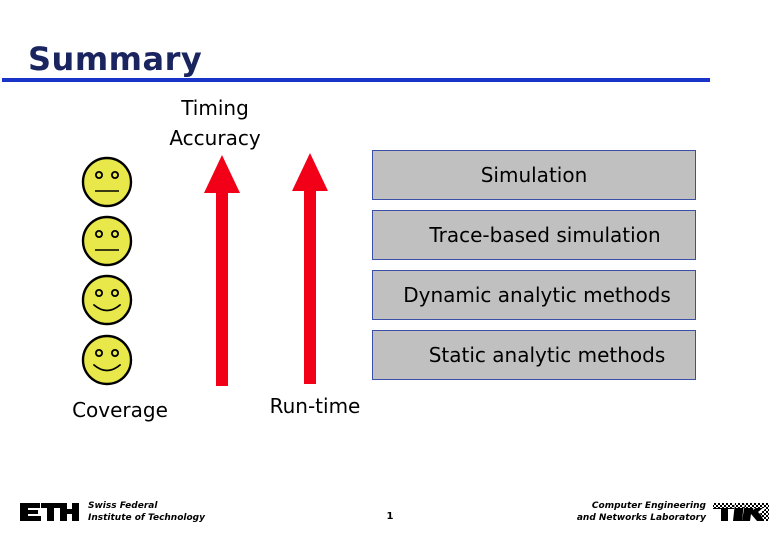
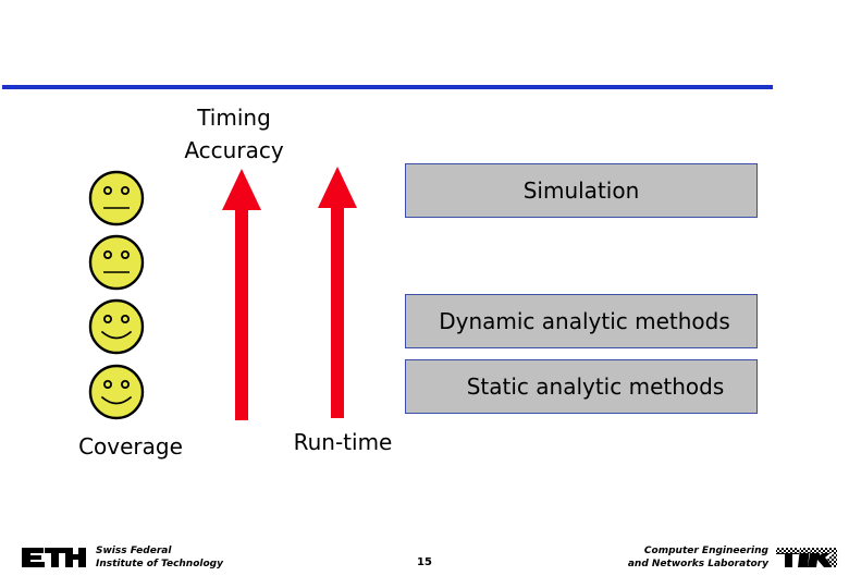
- Summary
  Timing
  Accuracy
  Coverage
  Run-time
  Simulation
- Trace-based simulation
  Dynamic analytic methods
  Static analytic methods
  Swiss Federal
  Institute of Technology
- 1
+ 15
  Computer Engineering
  and Networks Laboratory
